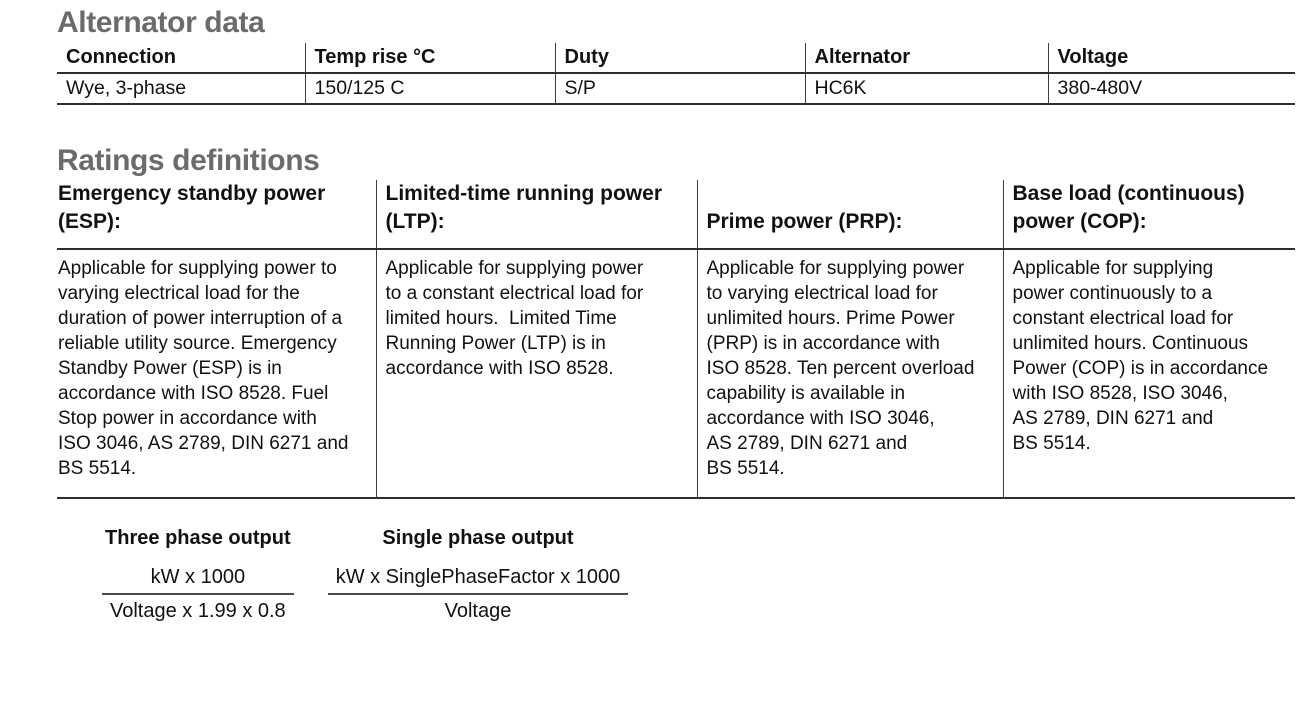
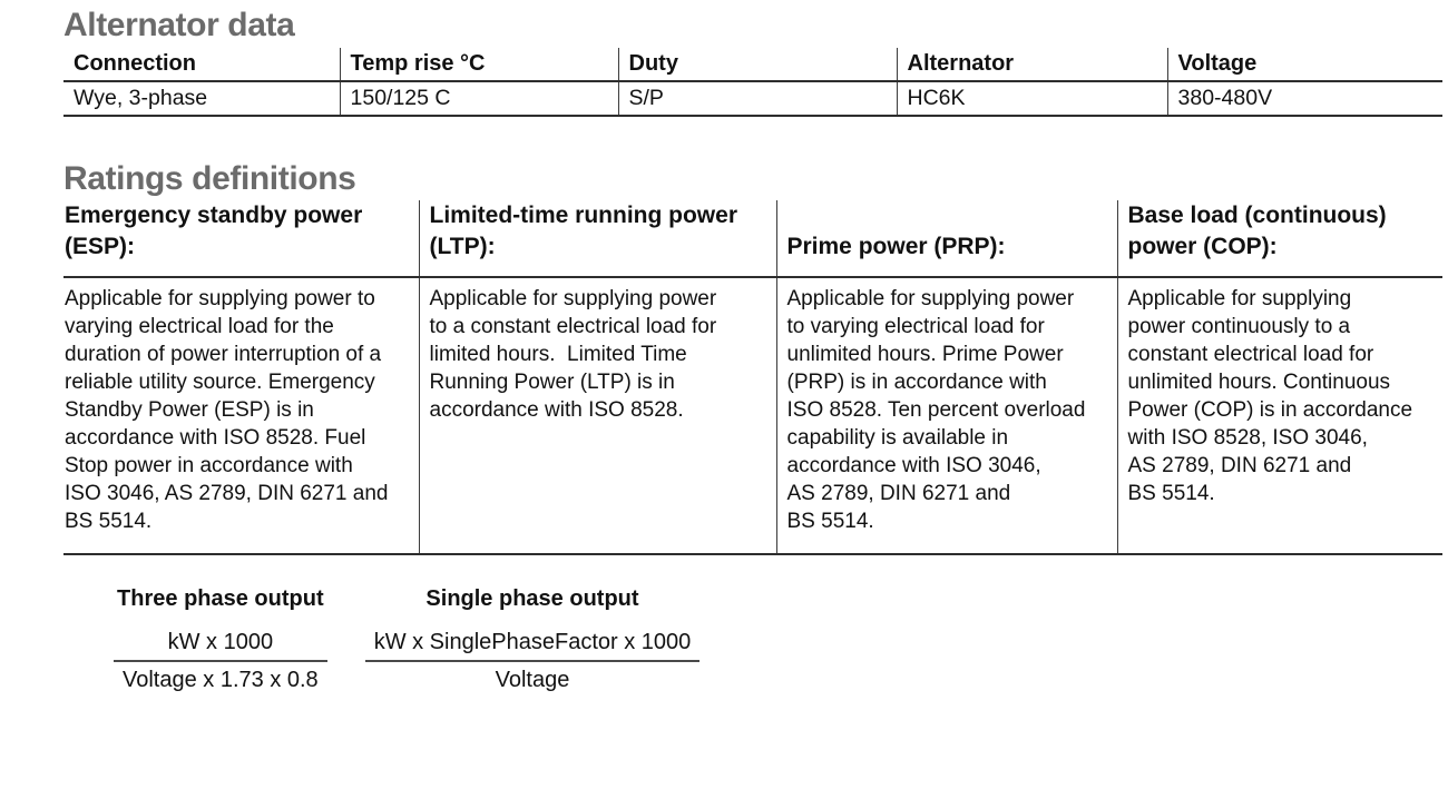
  Alternator data
  Connection	Temp rise °C	Duty	Alternator	Voltage
  Wye, 3-phase	150/125 C	S/P	HC6K	380-480V
  Ratings definitions
  Emergency standby power (ESP):	Limited-time running power (LTP):	Prime power (PRP):	Base load (continuous) power (COP):
  Applicable for supplying power to varying electrical load for the duration of power interruption of a reliable utility source. Emergency Standby Power (ESP) is in accordance with ISO 8528. Fuel Stop power in accordance with ISO 3046, AS 2789, DIN 6271 and BS 5514.	Applicable for supplying power to a constant electrical load for limited hours. Limited Time Running Power (LTP) is in accordance with ISO 8528.	Applicable for supplying power to varying electrical load for unlimited hours. Prime Power (PRP) is in accordance with ISO 8528. Ten percent overload capability is available in accordance with ISO 3046, AS 2789, DIN 6271 and BS 5514.	Applicable for supplying power continuously to a constant electrical load for unlimited hours. Continuous Power (COP) is in accordance with ISO 8528, ISO 3046, AS 2789, DIN 6271 and BS 5514.
  Three phase output
  kW x 1000
- Voltage x 1.99 x 0.8
+ Voltage x 1.73 x 0.8
  Single phase output
  kW x SinglePhaseFactor x 1000
  Voltage
